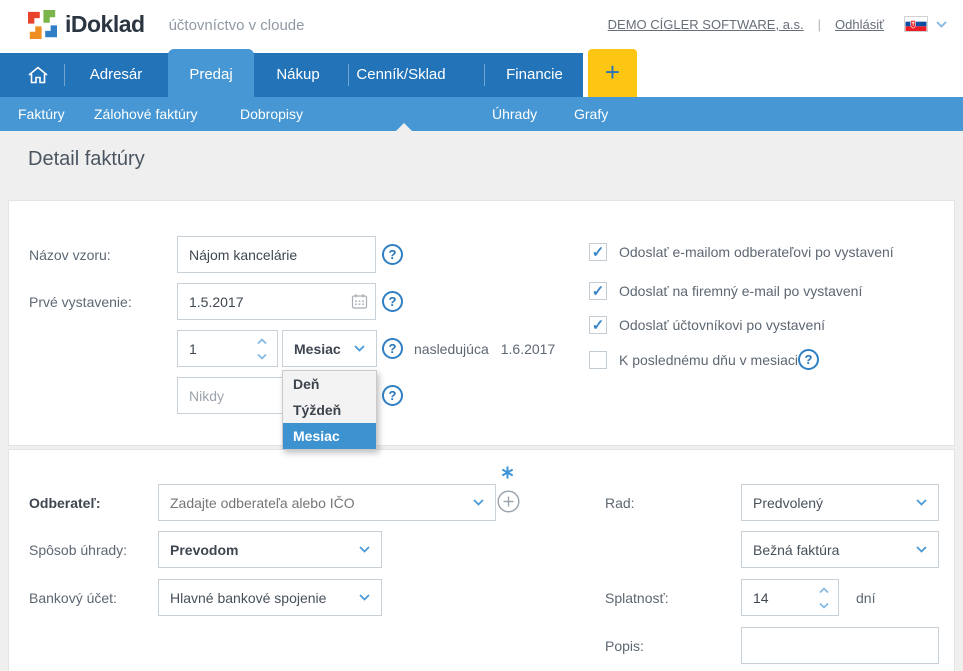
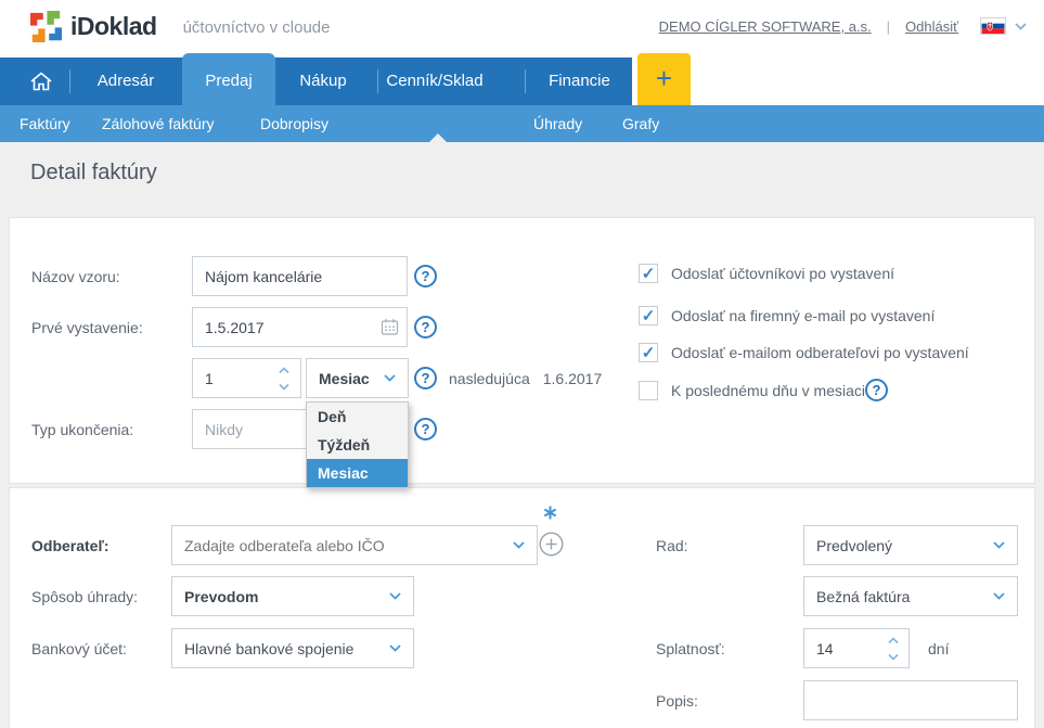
  iDoklad
  účtovníctvo v cloude
  DEMO CÍGLER SOFTWARE, a.s.
  |
  Odhlásiť
  Adresár
  Predaj
  Nákup
  Cenník/Sklad
  Financie
  +
  Faktúry
  Zálohové faktúry
  Dobropisy
  Úhrady
  Grafy
  Detail faktúry
  Názov vzoru:
  Nájom kancelárie
  Prvé vystavenie:
  1.5.2017
  1
  Mesiac
  nasledujúca
  1.6.2017
+ Typ ukončenia:
  Nikdy
  Deň
  Týždeň
  Mesiac
- Odoslať e-mailom odberateľovi po vystavení
+ Odoslať účtovníkovi po vystavení
  Odoslať na firemný e-mail po vystavení
- Odoslať účtovníkovi po vystavení
+ Odoslať e-mailom odberateľovi po vystavení
  K poslednému dňu v mesiaci
  Odberateľ:
  Zadajte odberateľa alebo IČO
  Spôsob úhrady:
  Prevodom
  Bankový účet:
  Hlavné bankové spojenie
  Rad:
  Predvolený
  Bežná faktúra
  Splatnosť:
  14
  dní
  Popis:
